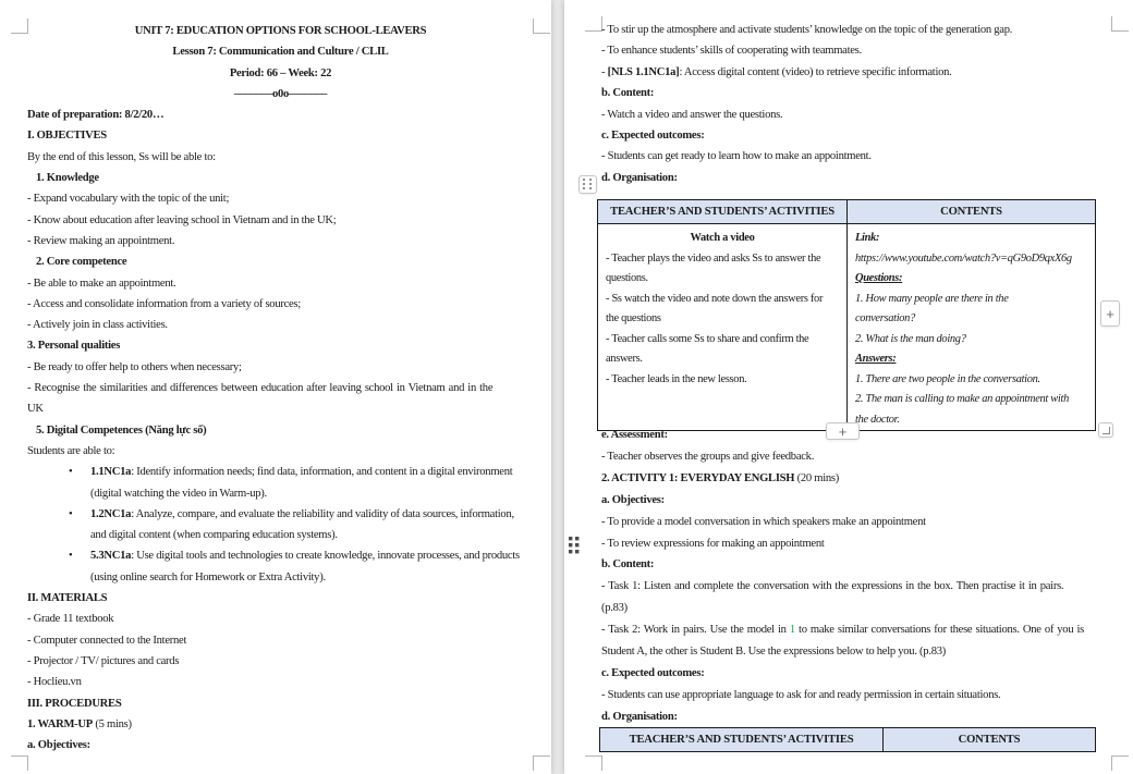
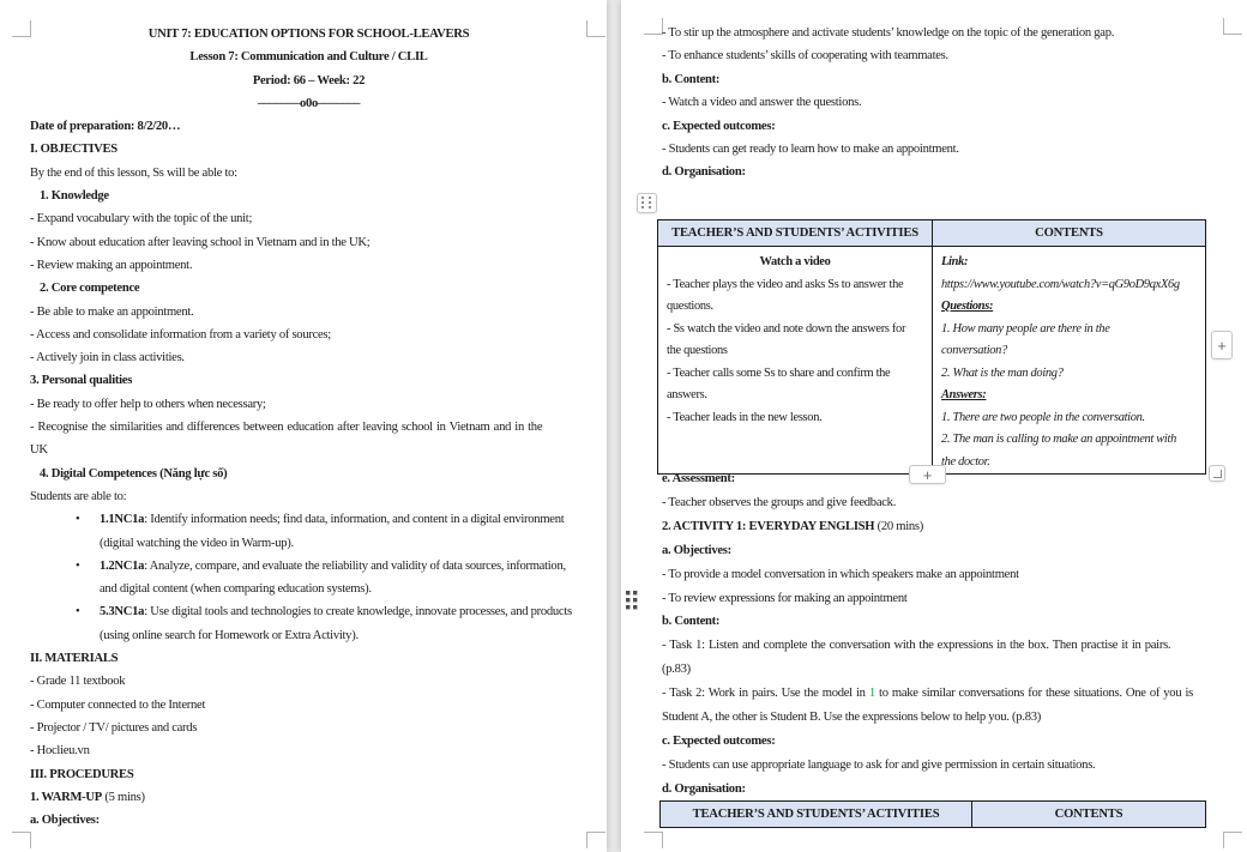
  UNIT 7: EDUCATION OPTIONS FOR SCHOOL-LEAVERS
  Lesson 7: Communication and Culture / CLIL
  Period: 66 – Week: 22
  –––––––o0o–––––––
  Date of preparation: 8/2/20…
  I. OBJECTIVES
  By the end of this lesson, Ss will be able to:
  1. Knowledge
  - Expand vocabulary with the topic of the unit;
  - Know about education after leaving school in Vietnam and in the UK;
  - Review making an appointment.
  2. Core competence
  - Be able to make an appointment.
  - Access and consolidate information from a variety of sources;
  - Actively join in class activities.
  3. Personal qualities
  - Be ready to offer help to others when necessary;
  - Recognise the similarities and differences between education after leaving school in Vietnam and in the
  UK
- 5. Digital Competences (Năng lực số)
+ 4. Digital Competences (Năng lực số)
  Students are able to:
  •
  1.1NC1a: Identify information needs; find data, information, and content in a digital environment
  (digital watching the video in Warm-up).
  •
  1.2NC1a: Analyze, compare, and evaluate the reliability and validity of data sources, information,
  and digital content (when comparing education systems).
  •
  5.3NC1a: Use digital tools and technologies to create knowledge, innovate processes, and products
  (using online search for Homework or Extra Activity).
  II. MATERIALS
  - Grade 11 textbook
  - Computer connected to the Internet
  - Projector / TV/ pictures and cards
  - Hoclieu.vn
  III. PROCEDURES
  1. WARM-UP (5 mins)
  a. Objectives:
  - To stir up the atmosphere and activate students’ knowledge on the topic of the generation gap.
  - To enhance students’ skills of cooperating with teammates.
- - [NLS 1.1NC1a]: Access digital content (video) to retrieve specific information.
  b. Content:
  - Watch a video and answer the questions.
  c. Expected outcomes:
  - Students can get ready to learn how to make an appointment.
  d. Organisation:
  TEACHER’S AND STUDENTS’ ACTIVITIES	CONTENTS
  Watch a video- Teacher plays the video and asks Ss to answer thequestions.- Ss watch the video and note down the answers forthe questions- Teacher calls some Ss to share and confirm theanswers.- Teacher leads in the new lesson.	Link:https://www.youtube.com/watch?v=qG9oD9qxX6gQuestions:1. How many people are there in theconversation?2. What is the man doing?Answers:1. There are two people in the conversation.2. The man is calling to make an appointment withthe doctor.
  +
  +
  e. Assessment:
  - Teacher observes the groups and give feedback.
  2. ACTIVITY 1: EVERYDAY ENGLISH (20 mins)
  a. Objectives:
  - To provide a model conversation in which speakers make an appointment
  - To review expressions for making an appointment
  b. Content:
  - Task 1: Listen and complete the conversation with the expressions in the box. Then practise it in pairs.
  (p.83)
  - Task 2: Work in pairs. Use the model in 1 to make similar conversations for these situations. One of you is
  Student A, the other is Student B. Use the expressions below to help you. (p.83)
  c. Expected outcomes:
- - Students can use appropriate language to ask for and ready permission in certain situations.
+ - Students can use appropriate language to ask for and give permission in certain situations.
  d. Organisation:
  TEACHER’S AND STUDENTS’ ACTIVITIES	CONTENTS
